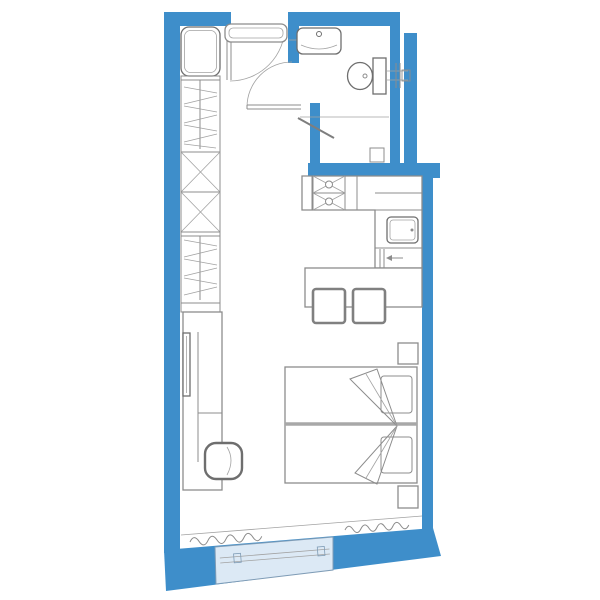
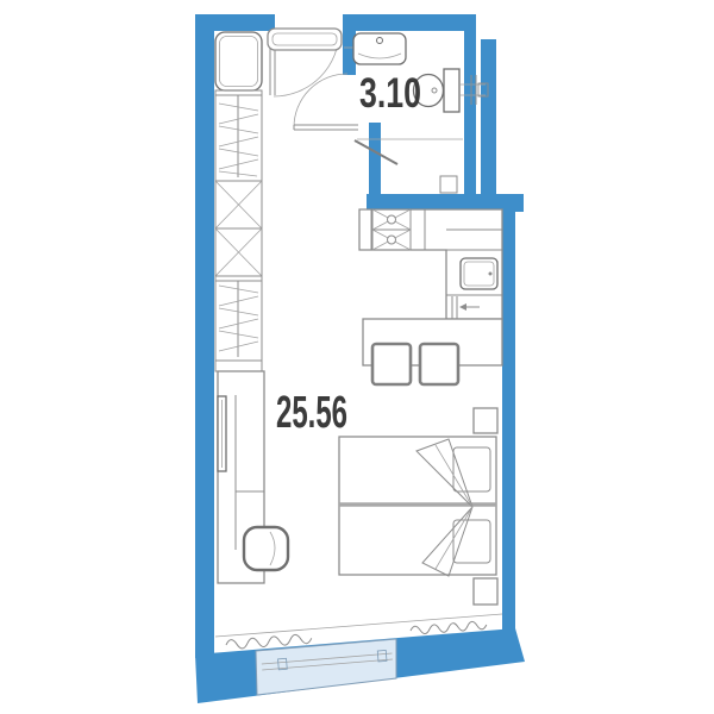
+ 3.10
+ 25.56
